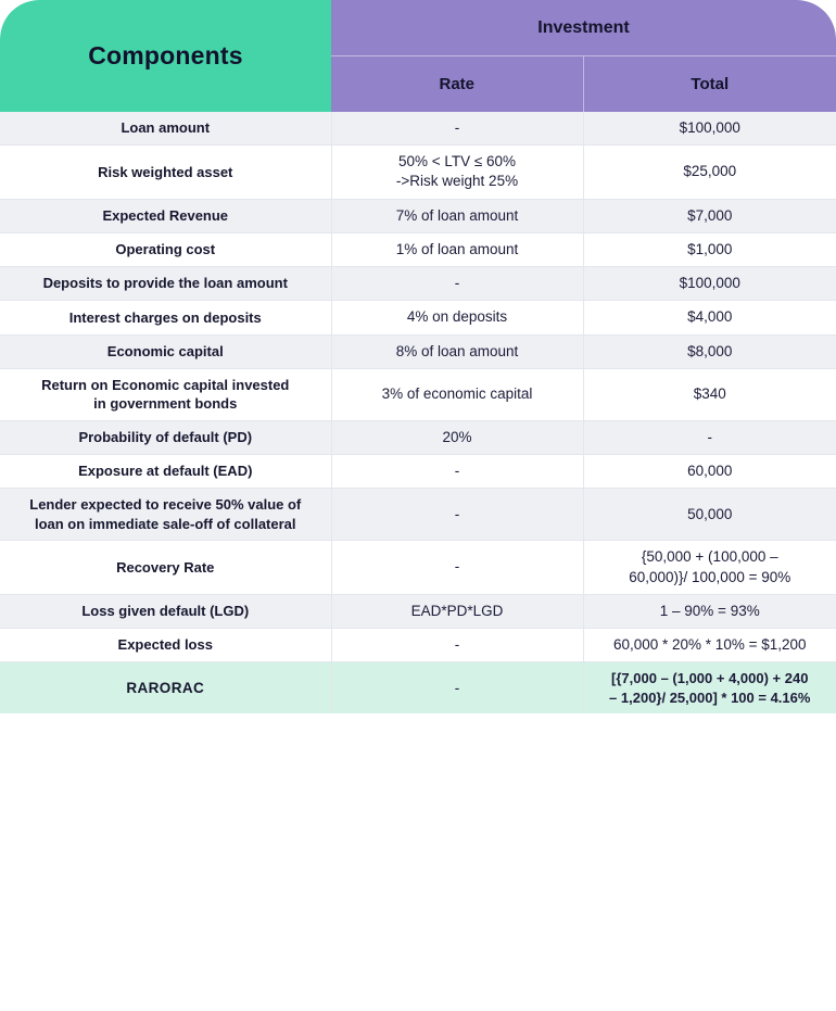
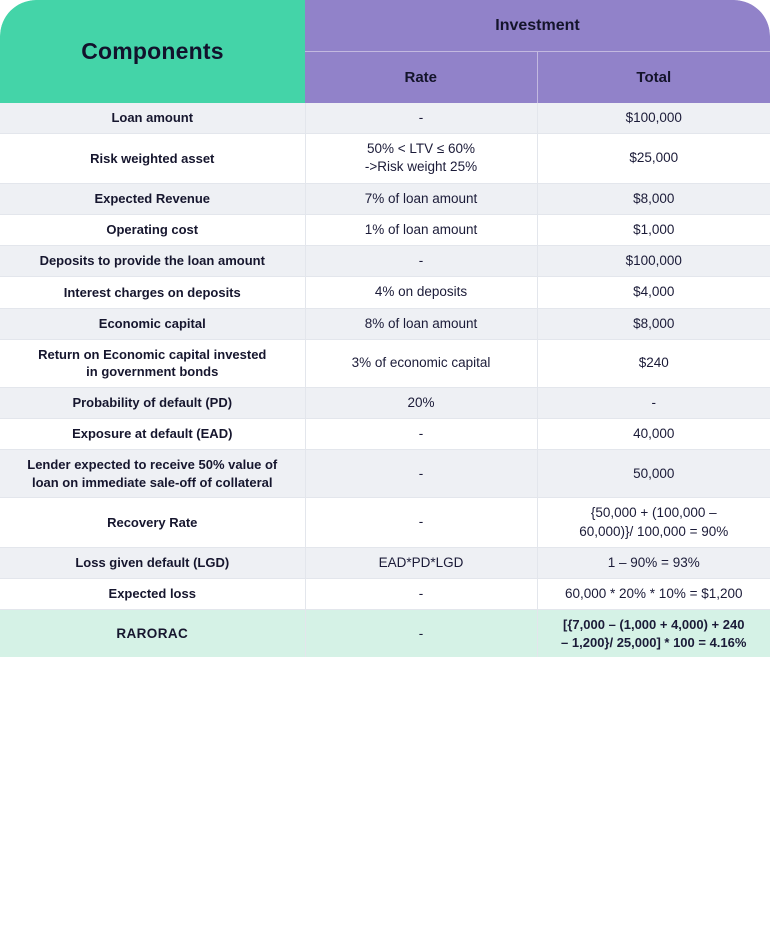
  Components	Investment
  Rate	Total
  Loan amount	-	$100,000
  Risk weighted asset	50% < LTV ≤ 60%->Risk weight 25%	$25,000
- Expected Revenue	7% of loan amount	$7,000
+ Expected Revenue	7% of loan amount	$8,000
  Operating cost	1% of loan amount	$1,000
  Deposits to provide the loan amount	-	$100,000
  Interest charges on deposits	4% on deposits	$4,000
  Economic capital	8% of loan amount	$8,000
- Return on Economic capital investedin government bonds	3% of economic capital	$340
+ Return on Economic capital investedin government bonds	3% of economic capital	$240
  Probability of default (PD)	20%	-
- Exposure at default (EAD)	-	60,000
+ Exposure at default (EAD)	-	40,000
  Lender expected to receive 50% value ofloan on immediate sale-off of collateral	-	50,000
  Recovery Rate	-	{50,000 + (100,000 –60,000)}/ 100,000 = 90%
  Loss given default (LGD)	EAD*PD*LGD	1 – 90% = 93%
  Expected loss	-	60,000 * 20% * 10% = $1,200
  RARORAC	-	[{7,000 – (1,000 + 4,000) + 240– 1,200}/ 25,000] * 100 = 4.16%
